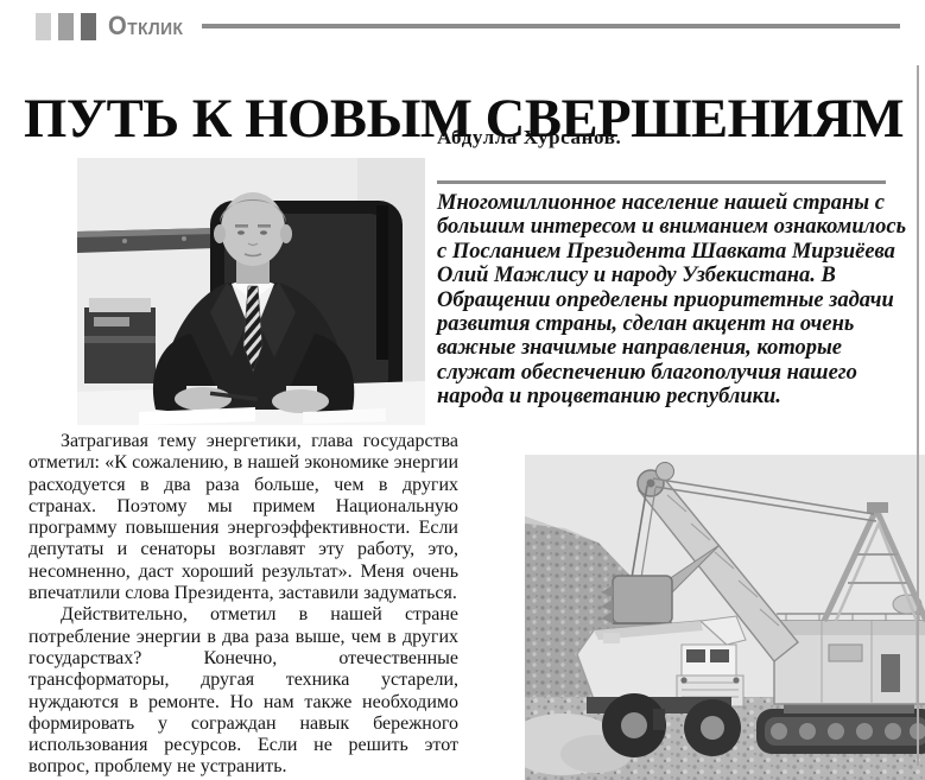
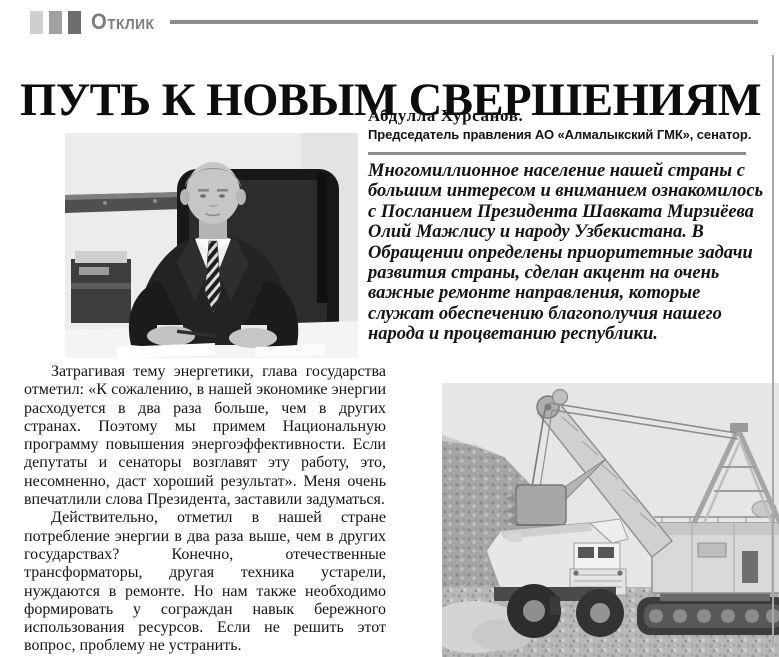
  Отклик
  ПУТЬ К НОВЫМ СВЕРШЕНИЯМ
  Абдулла Хурсанов.
+ Председатель правления АО «Алмалыкский ГМК», сенатор.
- Многомиллионное население нашей страны с большим интересом и вниманием ознакомилось с Посланием Президента Шавката Мирзиёева Олий Мажлису и народу Узбекистана. В Обращении определены приоритетные задачи развития страны, сделан акцент на очень важные значимые направления, которые служат обеспечению благополучия нашего народа и процветанию республики.
+ Многомиллионное население нашей страны с большим интересом и вниманием ознакомилось с Посланием Президента Шавката Мирзиёева Олий Мажлису и народу Узбекистана. В Обращении определены приоритетные задачи развития страны, сделан акцент на очень важные ремонте направления, которые служат обеспечению благополучия нашего народа и процветанию республики.
  Затрагивая тему энергетики, глава государства отметил: «К сожалению, в нашей экономике энергии расходуется в два раза больше, чем в других странах. Поэтому мы примем Национальную программу повышения энергоэффективности. Если депутаты и сенаторы возглавят эту работу, это, несомненно, даст хороший результат». Меня очень впечатлили слова Президента, заставили задуматься.
  Действительно, отметил в нашей стране потребление энергии в два раза выше, чем в других государствах? Конечно, отечественные трансформаторы, другая техника устарели, нуждаются в ремонте. Но нам также необходимо формировать у сограждан навык бережного использования ресурсов. Если не решить этот вопрос, проблему не устранить.
